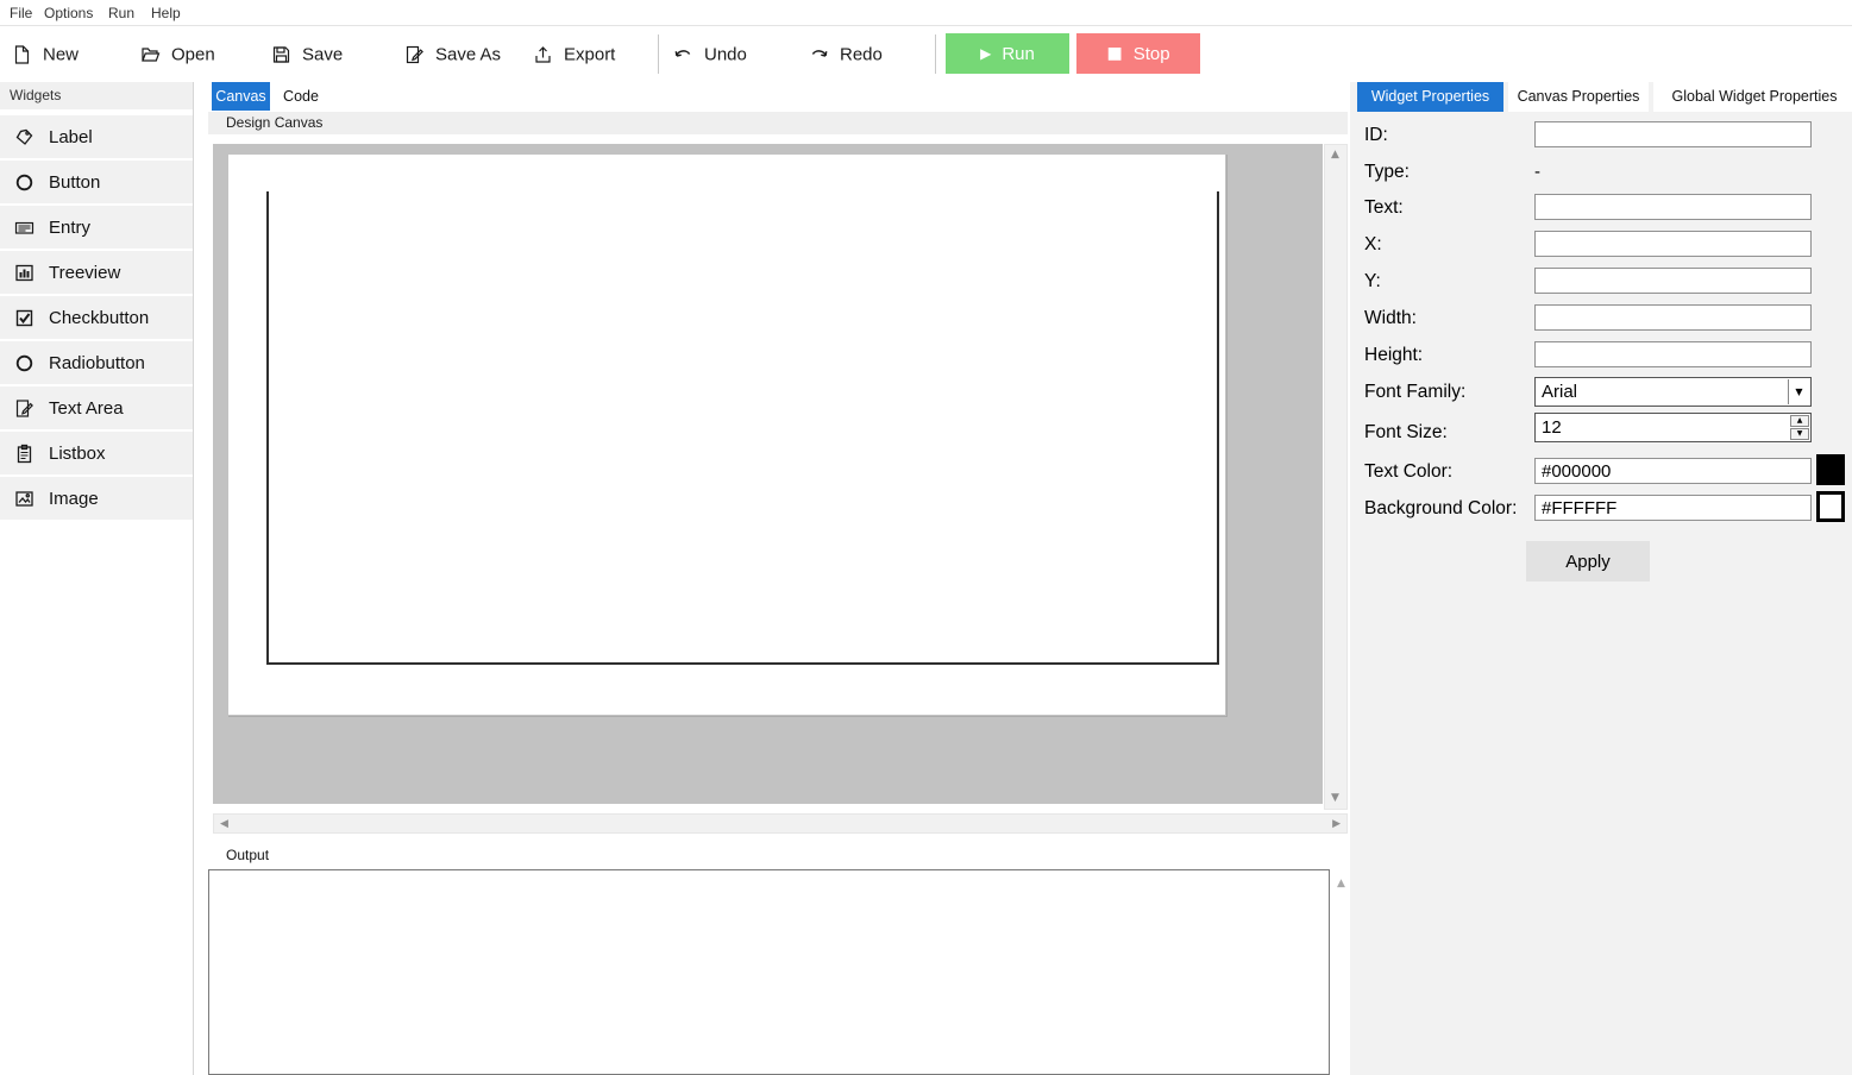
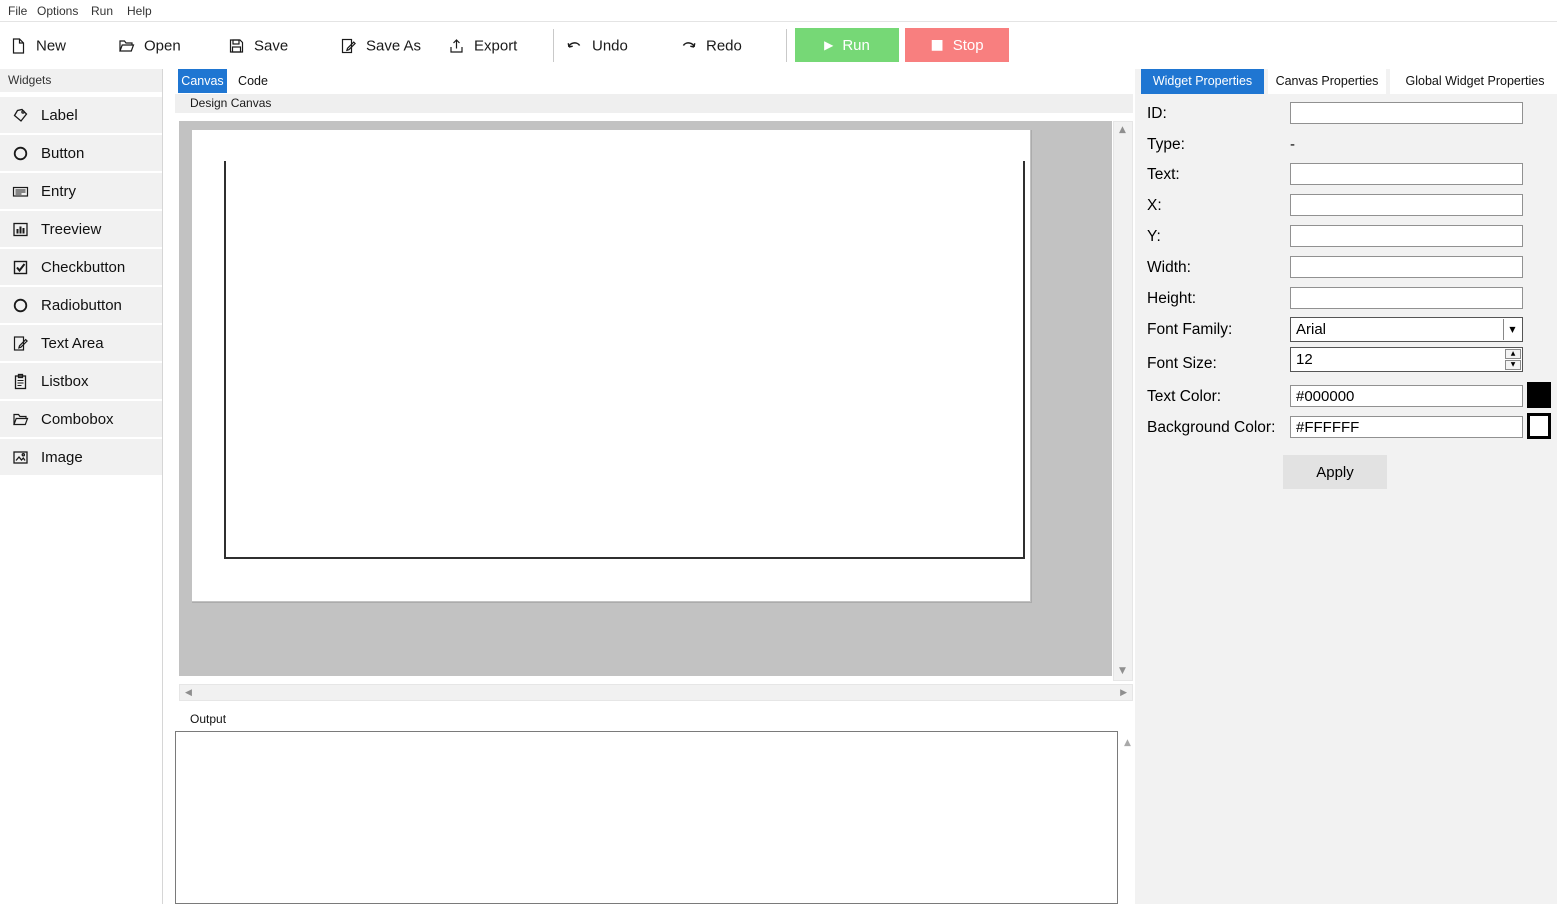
  File
  Options
  Run
  Help
  New
  Open
  Save
  Save As
  Export
  Undo
  Redo
  ▶
  Run
  ■
  Stop
  Widgets
  Label
  Button
  Entry
  Treeview
  Checkbutton
  Radiobutton
  Text Area
  Listbox
+ Combobox
  Image
  Canvas
  Code
  Design Canvas
  ▲
  ▼
  ◀
  ▶
  Output
  ▲
  Widget Properties
  Canvas Properties
  Global Widget Properties
  ID:
  Type:
  -
  Text:
  X:
  Y:
  Width:
  Height:
  Font Family:
  Arial
  ▼
  Font Size:
  12
  Text Color:
  #000000
  Background Color:
  #FFFFFF
  Apply
